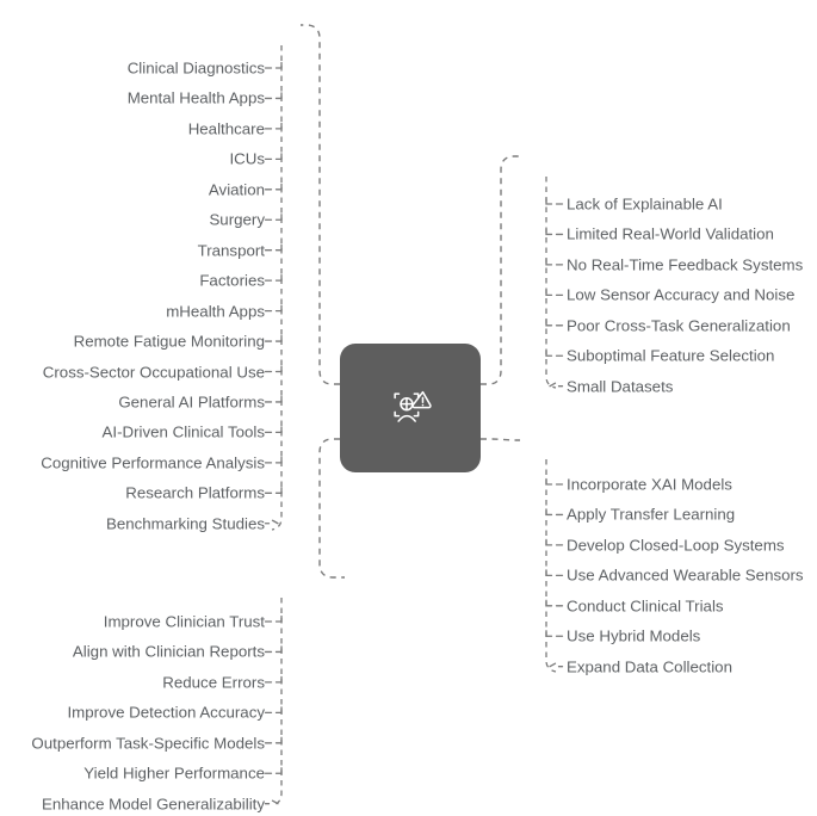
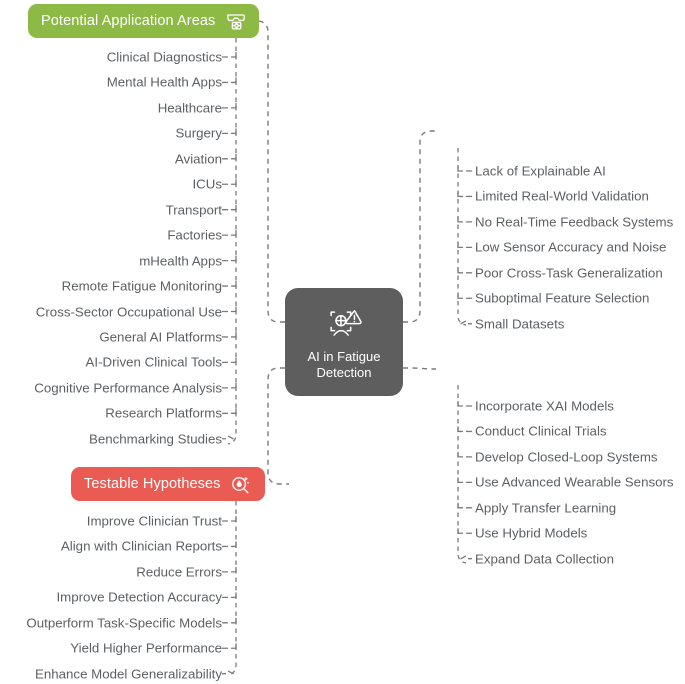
+ Potential Application Areas
+ Testable Hypotheses
+ AI in Fatigue
+ Detection
  Clinical Diagnostics
  Mental Health Apps
  Healthcare
- ICUs
+ Surgery
  Aviation
- Surgery
+ ICUs
  Transport
  Factories
  mHealth Apps
  Remote Fatigue Monitoring
  Cross-Sector Occupational Use
  General AI Platforms
  AI-Driven Clinical Tools
  Cognitive Performance Analysis
  Research Platforms
  Benchmarking Studies
  Improve Clinician Trust
  Align with Clinician Reports
  Reduce Errors
  Improve Detection Accuracy
  Outperform Task-Specific Models
  Yield Higher Performance
  Enhance Model Generalizability
  Lack of Explainable AI
  Limited Real-World Validation
  No Real-Time Feedback Systems
  Low Sensor Accuracy and Noise
  Poor Cross-Task Generalization
  Suboptimal Feature Selection
  Small Datasets
  Incorporate XAI Models
- Apply Transfer Learning
+ Conduct Clinical Trials
  Develop Closed-Loop Systems
  Use Advanced Wearable Sensors
- Conduct Clinical Trials
+ Apply Transfer Learning
  Use Hybrid Models
  Expand Data Collection
